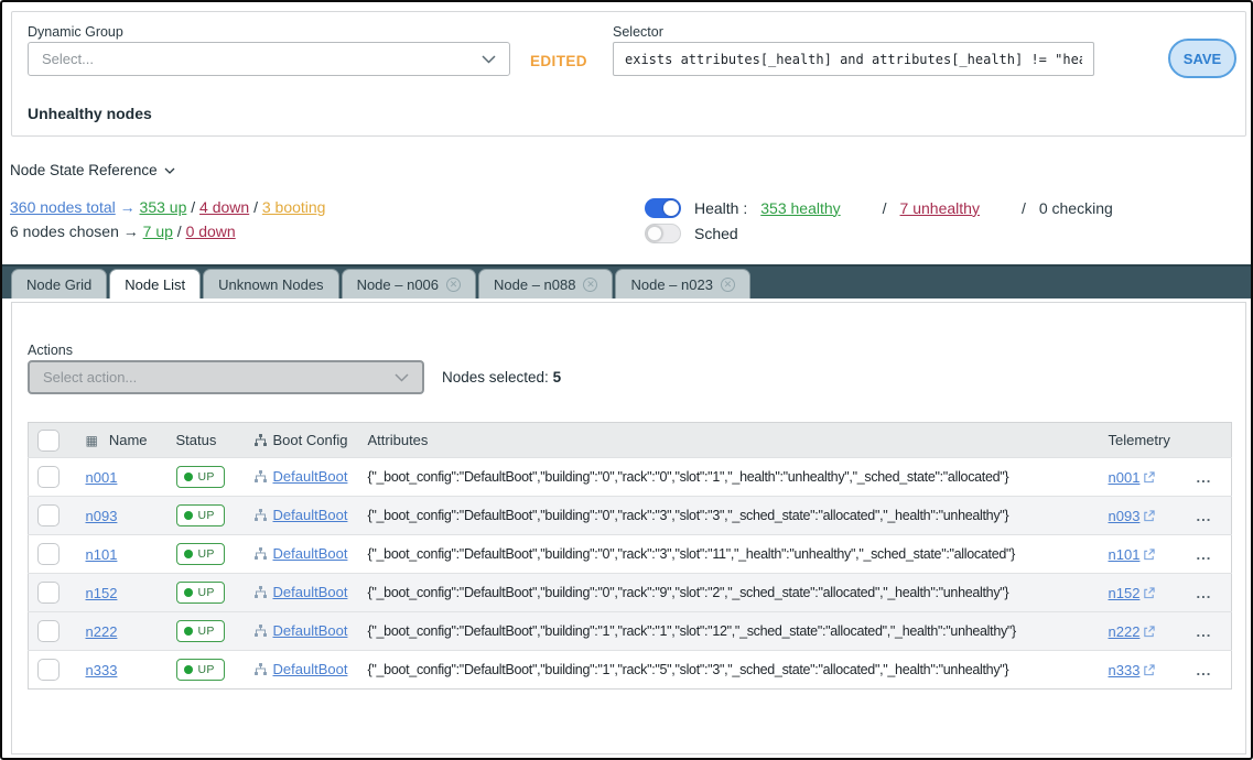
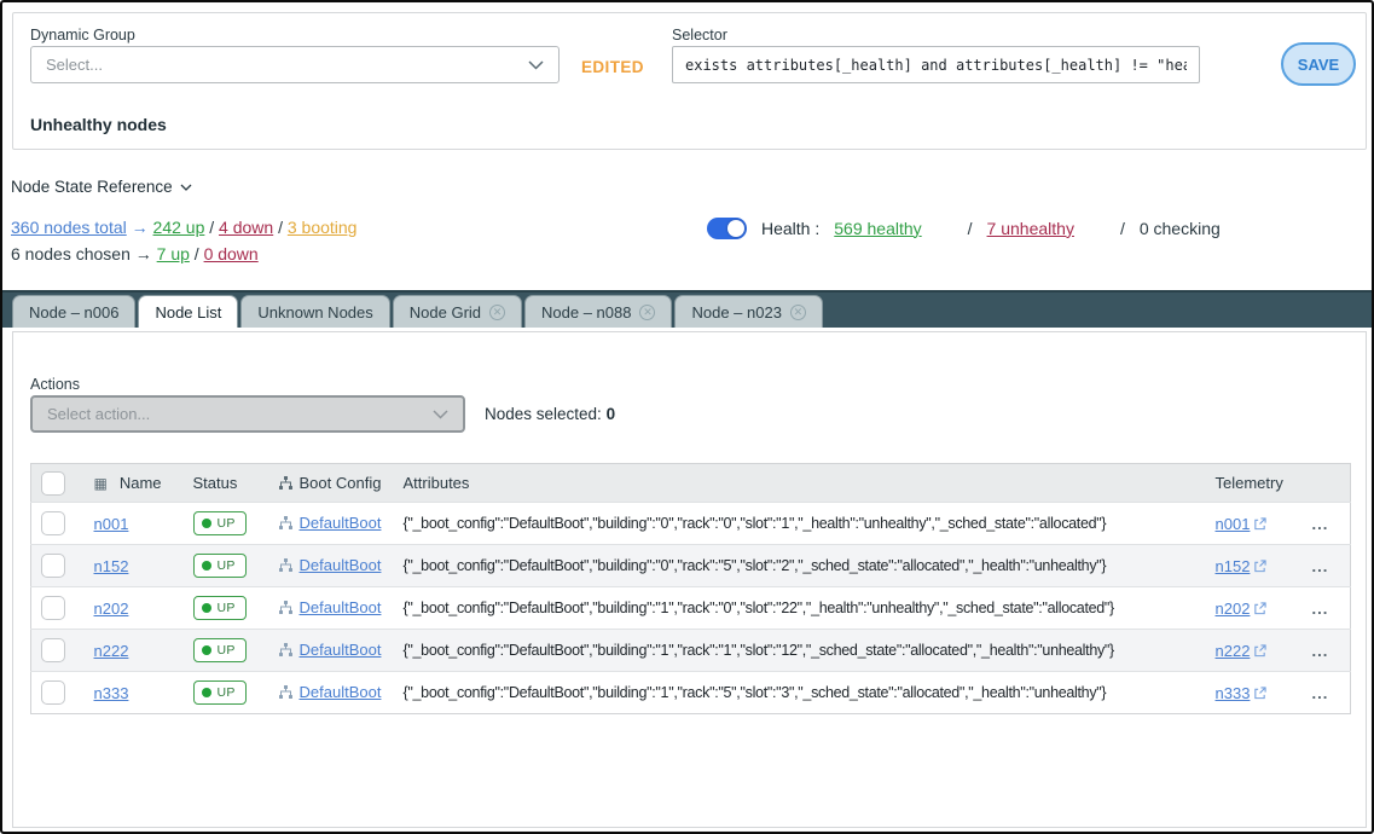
  Dynamic Group
  Select...
  EDITED
  Selector
  exists attributes[_health] and attributes[_health] != "he
  SAVE
  Unhealthy nodes
  Node State Reference
- 360 nodes total → 353 up / 4 down / 3 booting
+ 360 nodes total → 242 up / 4 down / 3 booting
  6 nodes chosen → 7 up / 0 down
  Health :
- 353 healthy
+ 569 healthy
  /
  7 unhealthy
  /
  0 checking
- Sched
- Node Grid
+ Node – n006
  Node List
  Unknown Nodes
- Node – n006
+ Node Grid
  ✕
  Node – n088
  ✕
  Node – n023
  ✕
  Actions
  Select action...
- Nodes selected: 5
+ Nodes selected: 0
  	▦ Name	Status	Boot Config	Attributes	Telemetry
  	n001	UP	DefaultBoot	{"_boot_config":"DefaultBoot","building":"0","rack":"0","slot":"1","_health":"unhealthy","_sched_state":"allocated"}	n001	...
- 	n093	UP	DefaultBoot	{"_boot_config":"DefaultBoot","building":"0","rack":"3","slot":"3","_sched_state":"allocated","_health":"unhealthy"}	n093	...
- 	n101	UP	DefaultBoot	{"_boot_config":"DefaultBoot","building":"0","rack":"3","slot":"11","_health":"unhealthy","_sched_state":"allocated"}	n101	...
- 	n152	UP	DefaultBoot	{"_boot_config":"DefaultBoot","building":"0","rack":"9","slot":"2","_sched_state":"allocated","_health":"unhealthy"}	n152	...
+ 	n152	UP	DefaultBoot	{"_boot_config":"DefaultBoot","building":"0","rack":"5","slot":"2","_sched_state":"allocated","_health":"unhealthy"}	n152	...
+ 	n202	UP	DefaultBoot	{"_boot_config":"DefaultBoot","building":"1","rack":"0","slot":"22","_health":"unhealthy","_sched_state":"allocated"}	n202	...
  	n222	UP	DefaultBoot	{"_boot_config":"DefaultBoot","building":"1","rack":"1","slot":"12","_sched_state":"allocated","_health":"unhealthy"}	n222	...
  	n333	UP	DefaultBoot	{"_boot_config":"DefaultBoot","building":"1","rack":"5","slot":"3","_sched_state":"allocated","_health":"unhealthy"}	n333	...
